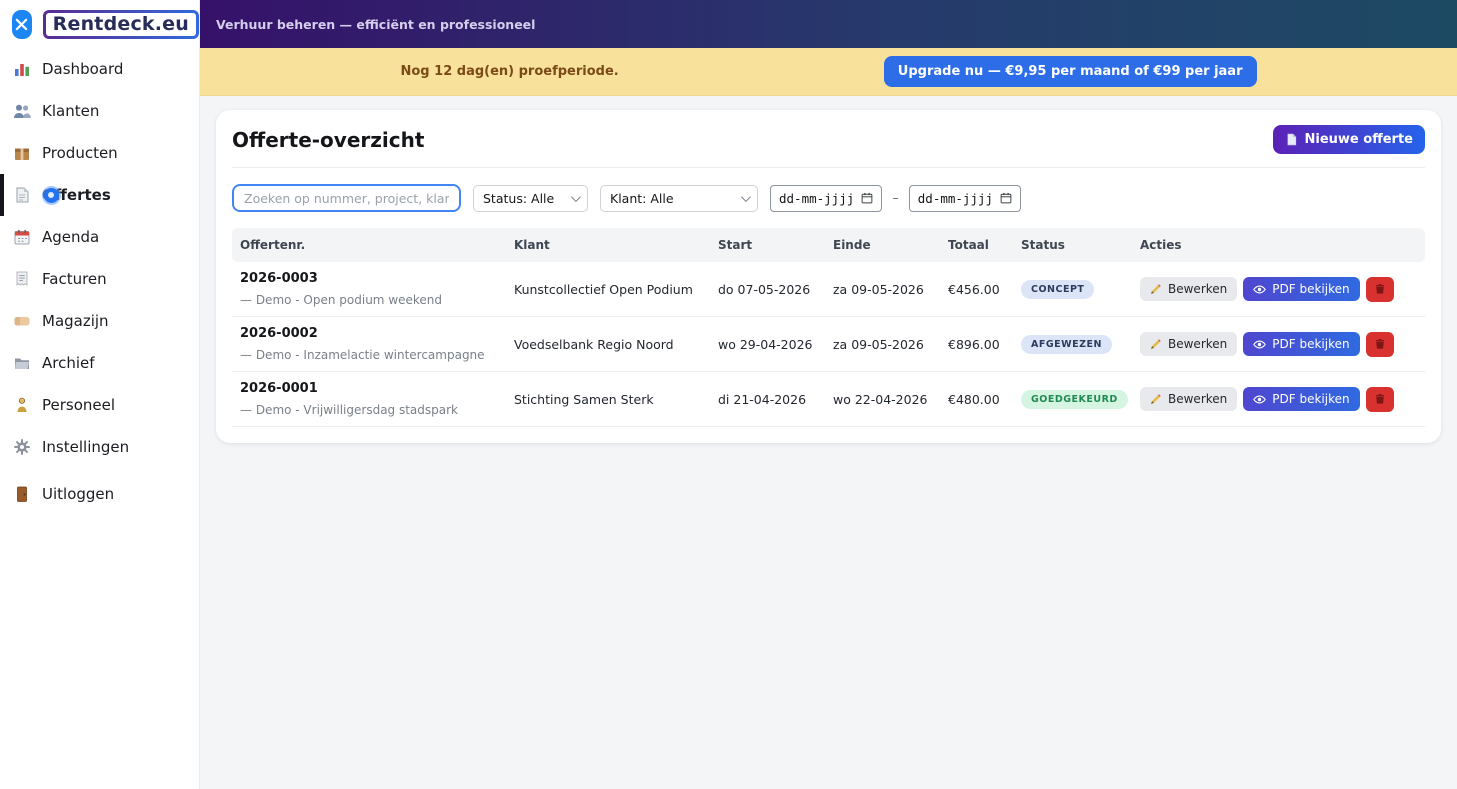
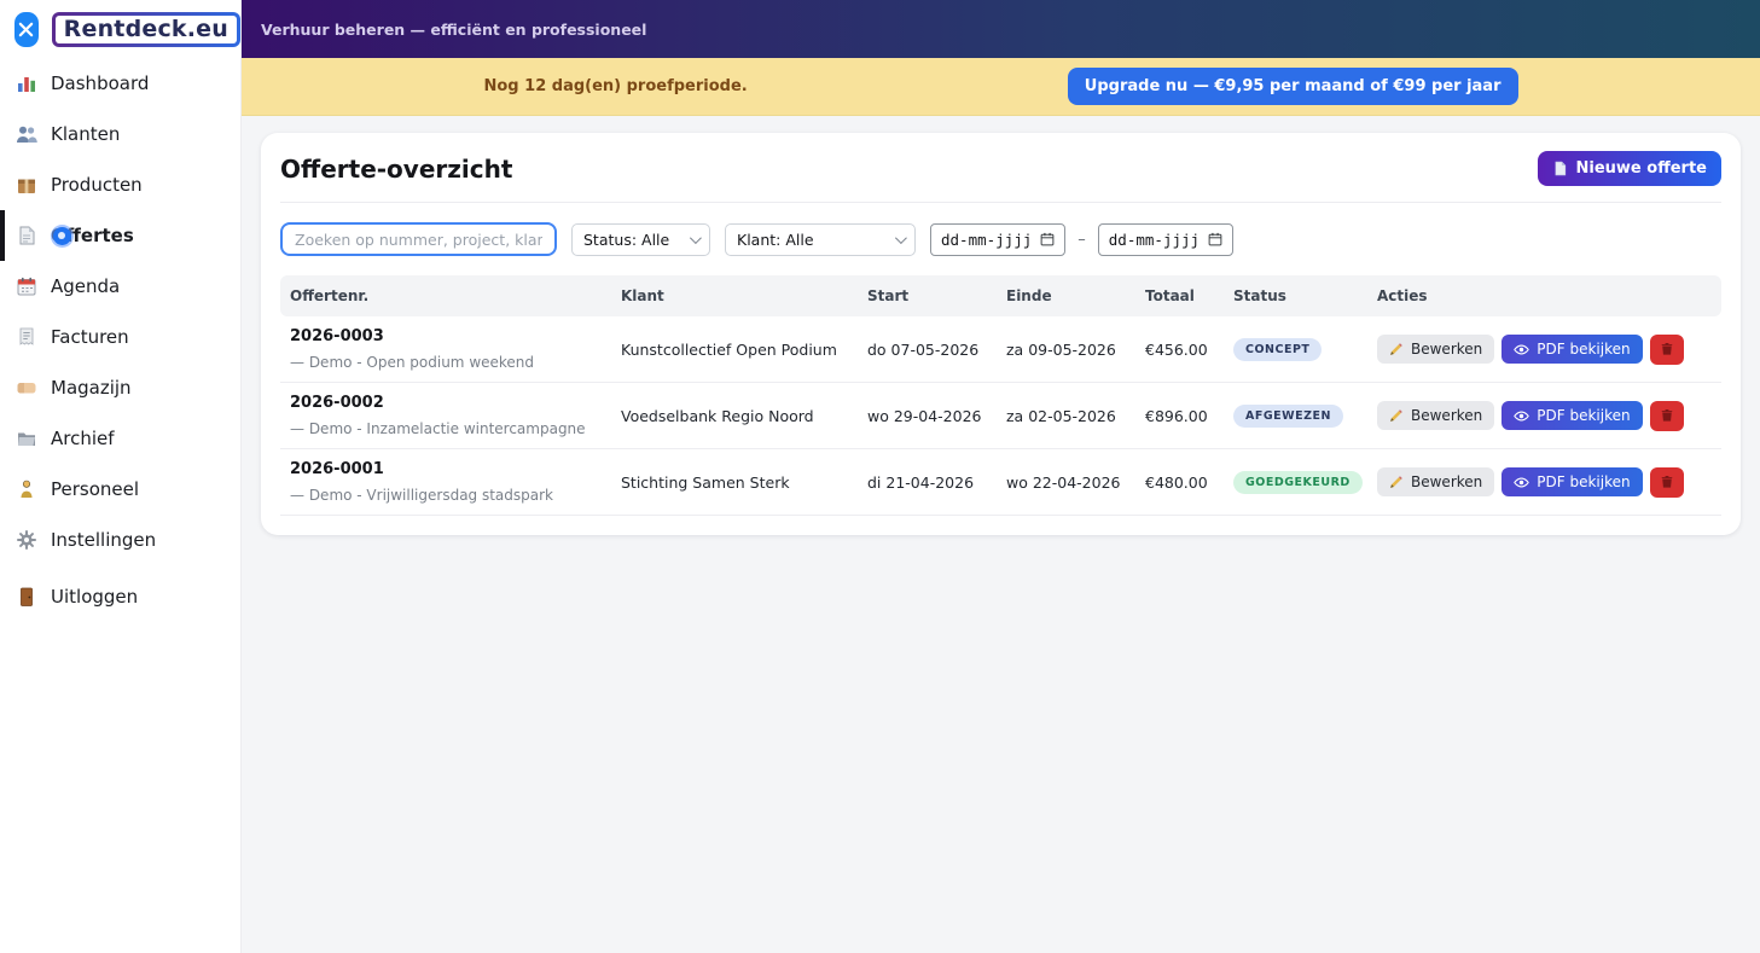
  Rentdeck.eu
  Dashboard
  Klanten
  Producten
  fertes
  Agenda
  Facturen
  Magazijn
  Archief
  Personeel
  Instellingen
  Uitloggen
  Verhuur beheren — efficiënt en professioneel
  Nog 12 dag(en) proefperiode.
  Upgrade nu — €9,95 per maand of €99 per jaar
  Offerte-overzicht
  Nieuwe offerte
  Zoeken op nummer, project, klan
  Status: Alle
  Klant: Alle
  dd-mm-jjjj
  –
  dd-mm-jjjj
  Offertenr.	Klant	Start	Einde	Totaal	Status	Acties
  2026-0003 — Demo - Open podium weekend	Kunstcollectief Open Podium	do 07-05-2026	za 09-05-2026	€456.00	CONCEPT	Bewerken PDF bekijken
- 2026-0002 — Demo - Inzamelactie wintercampagne	Voedselbank Regio Noord	wo 29-04-2026	za 09-05-2026	€896.00	AFGEWEZEN	Bewerken PDF bekijken
+ 2026-0002 — Demo - Inzamelactie wintercampagne	Voedselbank Regio Noord	wo 29-04-2026	za 02-05-2026	€896.00	AFGEWEZEN	Bewerken PDF bekijken
  2026-0001 — Demo - Vrijwilligersdag stadspark	Stichting Samen Sterk	di 21-04-2026	wo 22-04-2026	€480.00	GOEDGEKEURD	Bewerken PDF bekijken
